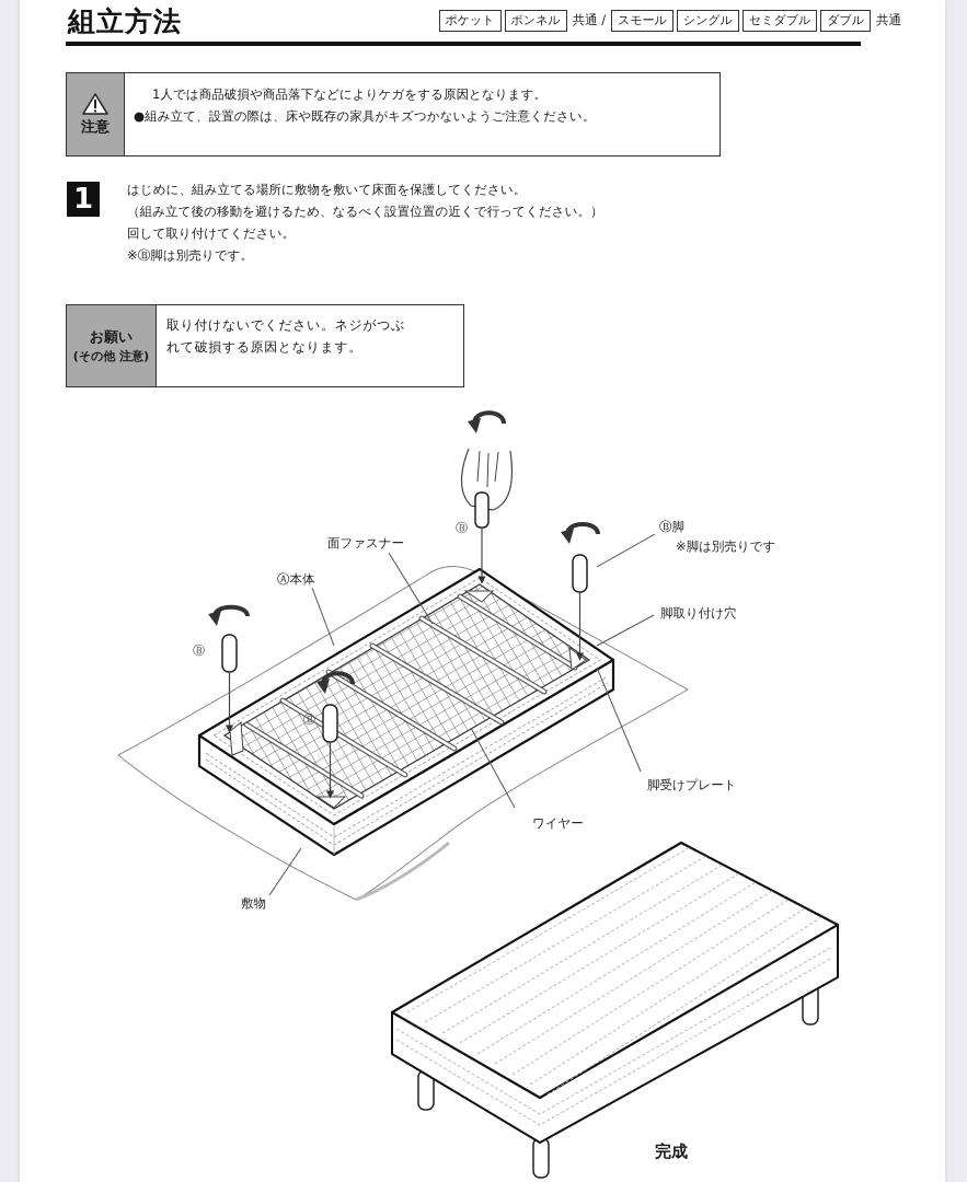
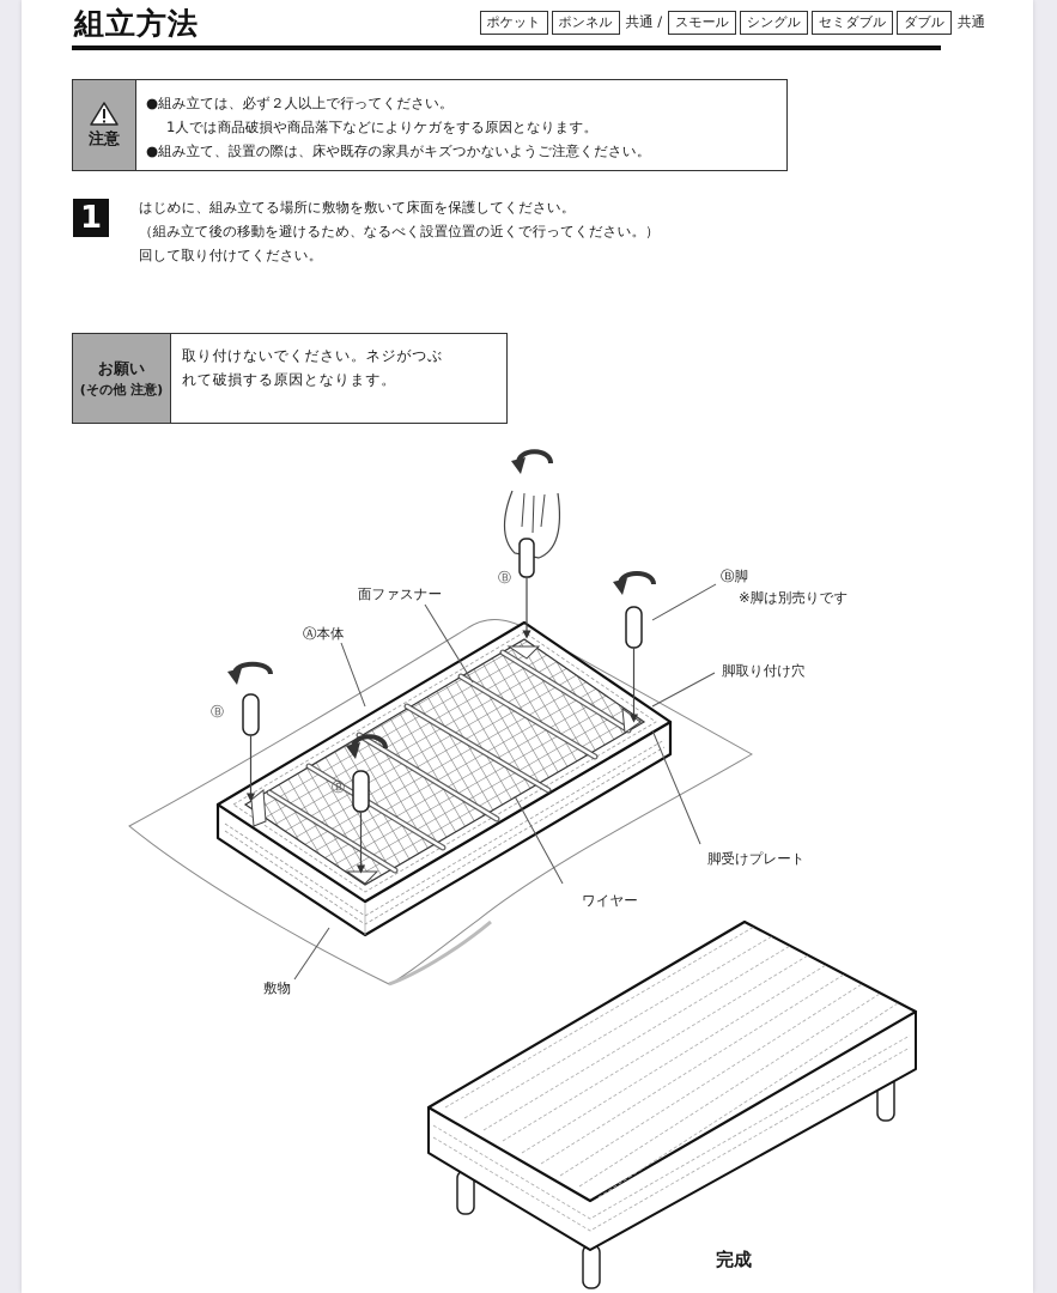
  組立方法
  ポケット
  ボンネル
  共通 /
  スモール
  シングル
  セミダブル
  ダブル
  共通
  注意
+ ●組み立ては、必ず２人以上で行ってください。
  1人では商品破損や商品落下などによりケガをする原因となります。
  ●組み立て、設置の際は、床や既存の家具がキズつかないようご注意ください。
  1
  はじめに、組み立てる場所に敷物を敷いて床面を保護してください。
  （組み立て後の移動を避けるため、なるべく設置位置の近くで行ってください。）
  回して取り付けてください。
- ※Ⓑ脚は別売りです。
  お願い
  (その他 注意)
  取り付けないでください。ネジがつぶ
  れて破損する原因となります。
  面ファスナー
  Ⓐ本体
  Ⓑ脚
  ※脚は別売りです
  脚取り付け穴
  脚受けプレート
  ワイヤー
  敷物
  Ⓑ
  Ⓑ
  Ⓑ
  完成
